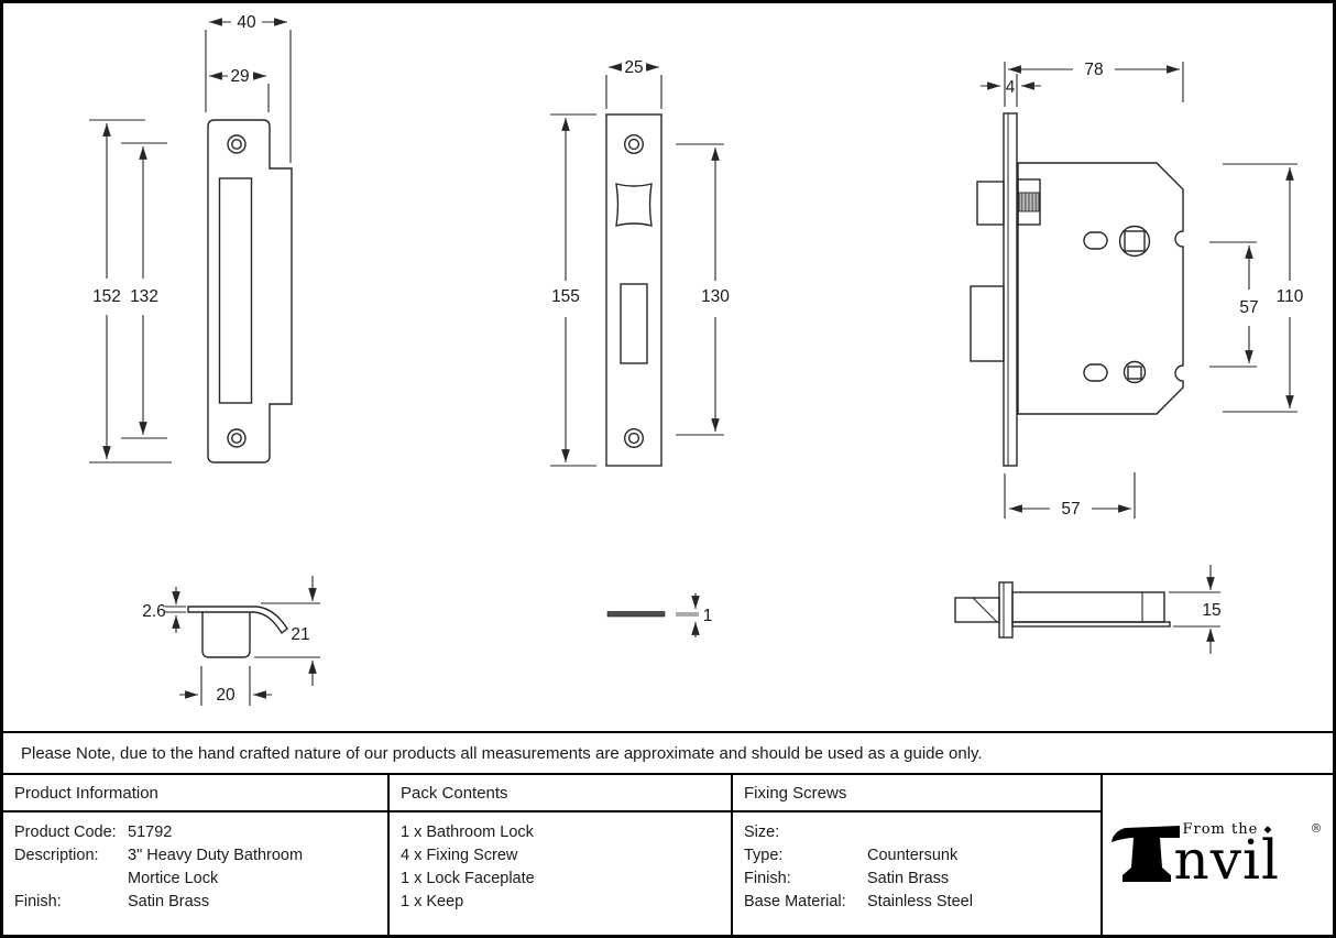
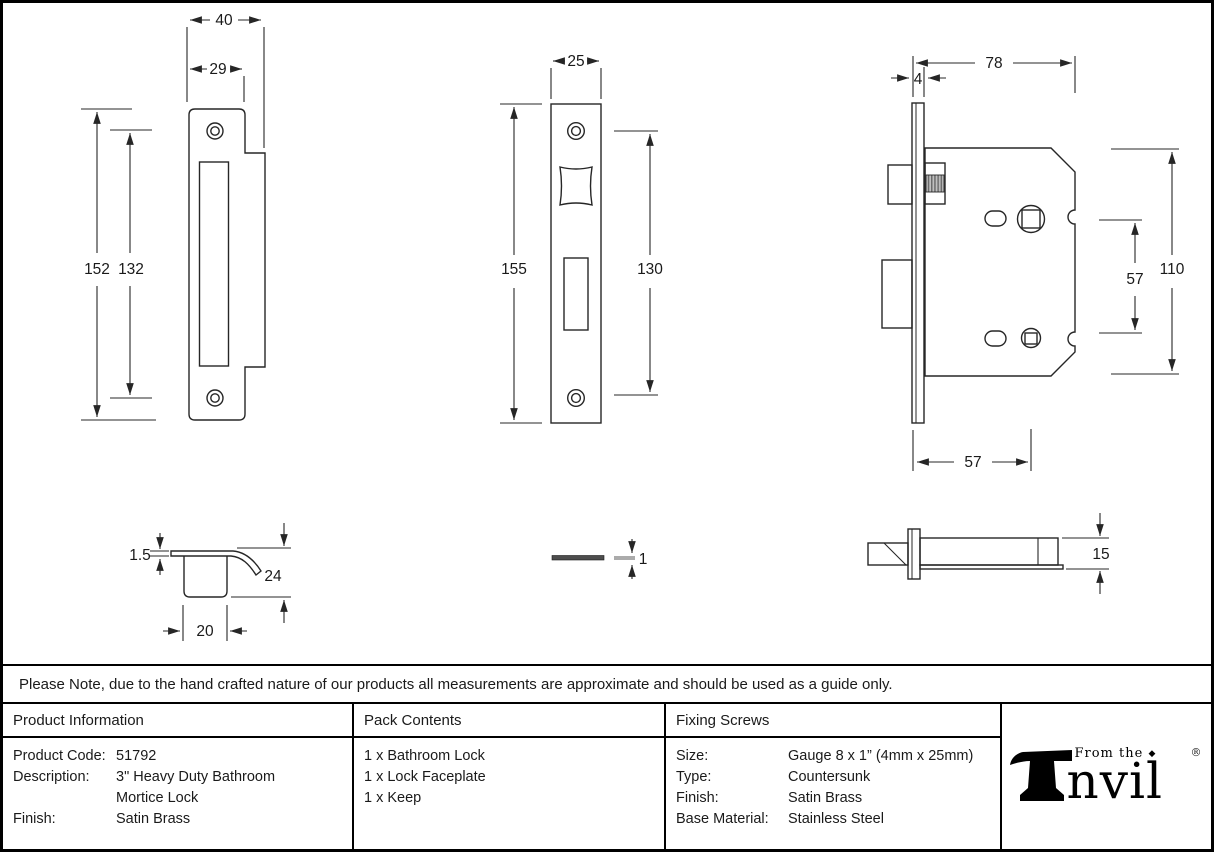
  40
  29
  152
  132
  25
  155
  130
  78
  4
  110
  57
  57
- 2.6
+ 1.5
- 21
+ 24
  20
  1
  15
  Please Note, due to the hand crafted nature of our products all measurements are approximate and should be used as a guide only.
  Product Information
  Product Code:
  51792
  Description:
  3" Heavy Duty Bathroom
  Mortice Lock
  Finish:
  Satin Brass
  Pack Contents
  1 x Bathroom Lock
- 4 x Fixing Screw
  1 x Lock Faceplate
  1 x Keep
  Fixing Screws
  Size:
+ Gauge 8 x 1” (4mm x 25mm)
  Type:
  Countersunk
  Finish:
  Satin Brass
  Base Material:
  Stainless Steel
  From the ◆
  nvil
  ®
